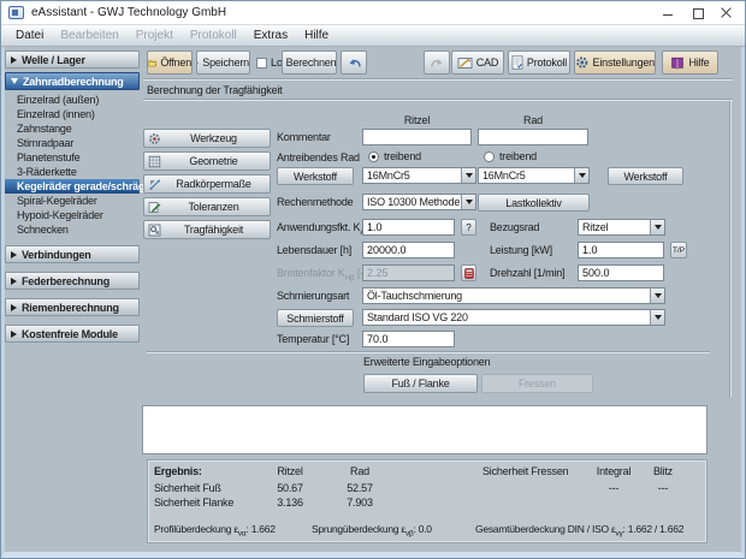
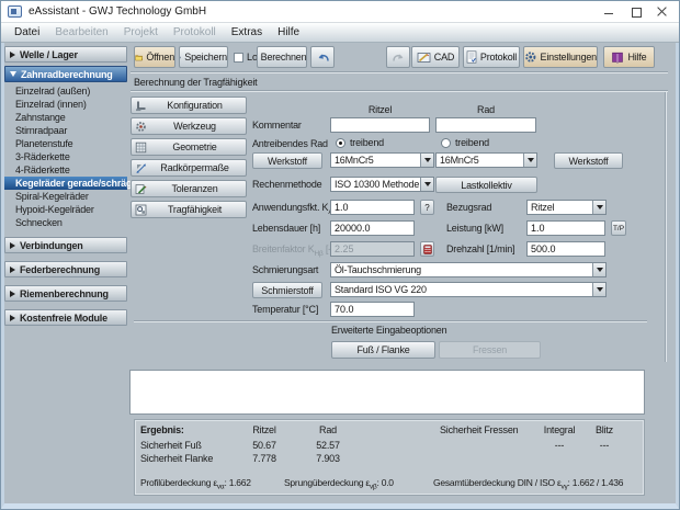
  eAssistant - GWJ Technology GmbH
  Datei
  Bearbeiten
  Projekt
  Protokoll
  Extras
  Hilfe
  Welle / Lager
  Zahnradberechnung
  Einzelrad (außen)
  Einzelrad (innen)
  Zahnstange
  Stirnradpaar
  Planetenstufe
  3-Räderkette
+ 4-Räderkette
  Kegelräder gerade/schräg
  Spiral-Kegelräder
  Hypoid-Kegelräder
  Schnecken
  Verbindungen
  Federberechnung
  Riemenberechnung
  Kostenfreie Module
  Öffnen
  Speichern
  Berechnen
  CAD
  Protokoll
  Einstellungen
  Hilfe
  Berechnung der Tragfähigkeit
+ Konfiguration
  Werkzeug
  Geometrie
  Radkörpermaße
  Toleranzen
  Tragfähigkeit
  Ritzel
  Rad
  Kommentar
  Antreibendes Rad
  treibend
  treibend
  Werkstoff
  16MnCr5
  16MnCr5
  Werkstoff
  Rechenmethode
  ISO 10300 Methode
  Lastkollektiv
  Anwendungsfkt. K
  1.0
  ?
  Bezugsrad
  Ritzel
  Lebensdauer [h]
  20000.0
  Leistung [kW]
  1.0
  Breitenfaktor K [
  2.25
  Drehzahl [1/min]
  500.0
  Schmierungsart
  Öl-Tauchschmierung
  Schmierstoff
  Standard ISO VG 220
  Temperatur [°C]
  70.0
  Erweiterte Eingabeoptionen
  Fuß / Flanke
  Fressen
  Ergebnis:
  Ritzel
  Rad
  Sicherheit Fressen
  Integral
  Blitz
  Sicherheit Fuß
  50.67
  52.57
  ---
  ---
  Sicherheit Flanke
- 3.136
+ 7.778
  7.903
  Profilüberdeckung ε : 1.662
  Sprungüberdeckung ε : 0.0
- Gesamtüberdeckung DIN / ISO ε : 1.662 / 1.662
+ Gesamtüberdeckung DIN / ISO ε : 1.662 / 1.436
